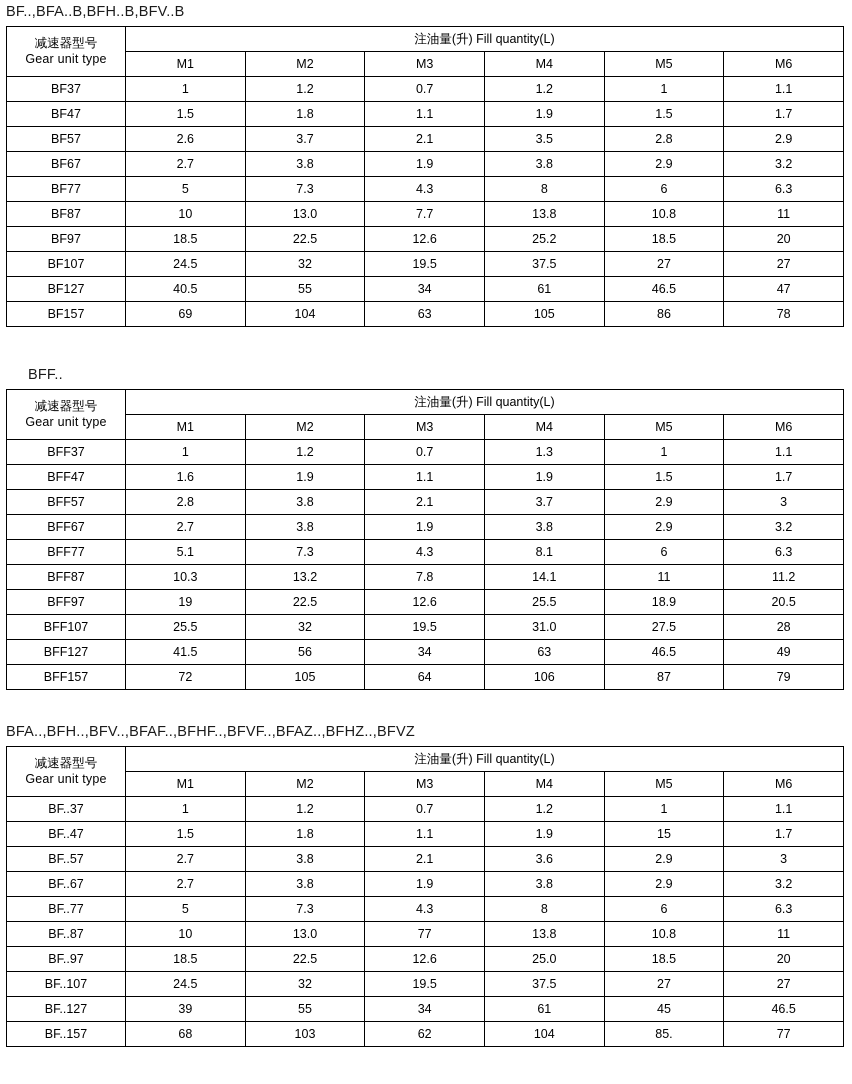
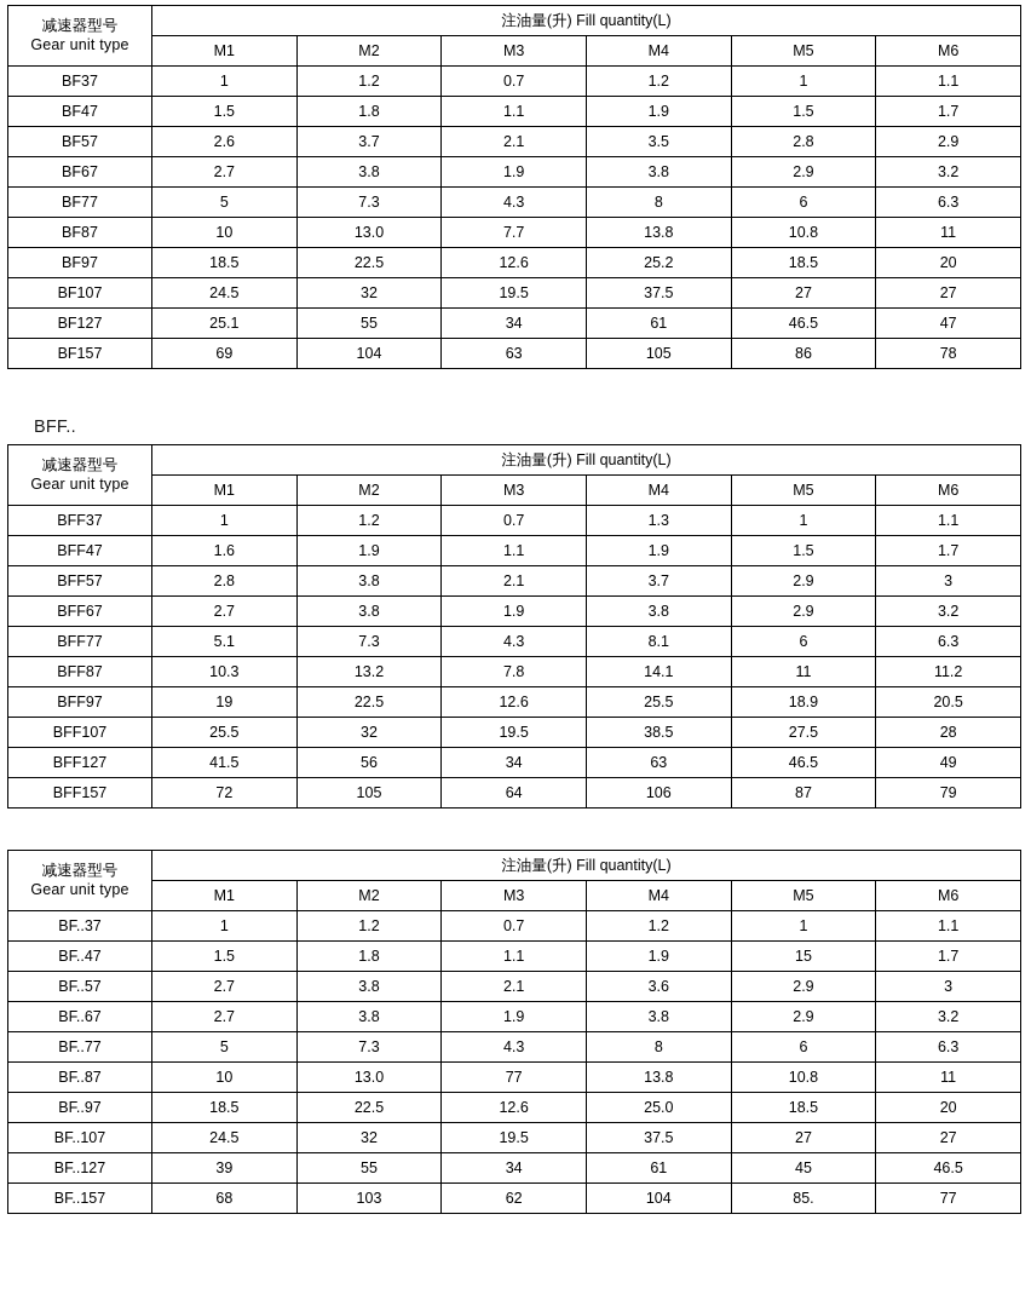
- BF..,BFA..B,BFH..B,BFV..B
  减速器型号 Gear unit type	注油量(升) Fill quantity(L)
  M1	M2	M3	M4	M5	M6
  BF37	1	1.2	0.7	1.2	1	1.1
  BF47	1.5	1.8	1.1	1.9	1.5	1.7
  BF57	2.6	3.7	2.1	3.5	2.8	2.9
  BF67	2.7	3.8	1.9	3.8	2.9	3.2
  BF77	5	7.3	4.3	8	6	6.3
  BF87	10	13.0	7.7	13.8	10.8	11
  BF97	18.5	22.5	12.6	25.2	18.5	20
  BF107	24.5	32	19.5	37.5	27	27
- BF127	40.5	55	34	61	46.5	47
+ BF127	25.1	55	34	61	46.5	47
  BF157	69	104	63	105	86	78
  BFF..
  减速器型号 Gear unit type	注油量(升) Fill quantity(L)
  M1	M2	M3	M4	M5	M6
  BFF37	1	1.2	0.7	1.3	1	1.1
  BFF47	1.6	1.9	1.1	1.9	1.5	1.7
  BFF57	2.8	3.8	2.1	3.7	2.9	3
  BFF67	2.7	3.8	1.9	3.8	2.9	3.2
  BFF77	5.1	7.3	4.3	8.1	6	6.3
  BFF87	10.3	13.2	7.8	14.1	11	11.2
  BFF97	19	22.5	12.6	25.5	18.9	20.5
- BFF107	25.5	32	19.5	31.0	27.5	28
+ BFF107	25.5	32	19.5	38.5	27.5	28
  BFF127	41.5	56	34	63	46.5	49
  BFF157	72	105	64	106	87	79
- BFA..,BFH..,BFV..,BFAF..,BFHF..,BFVF..,BFAZ..,BFHZ..,BFVZ
  减速器型号 Gear unit type	注油量(升) Fill quantity(L)
  M1	M2	M3	M4	M5	M6
  BF..37	1	1.2	0.7	1.2	1	1.1
  BF..47	1.5	1.8	1.1	1.9	15	1.7
  BF..57	2.7	3.8	2.1	3.6	2.9	3
  BF..67	2.7	3.8	1.9	3.8	2.9	3.2
  BF..77	5	7.3	4.3	8	6	6.3
  BF..87	10	13.0	77	13.8	10.8	11
  BF..97	18.5	22.5	12.6	25.0	18.5	20
  BF..107	24.5	32	19.5	37.5	27	27
  BF..127	39	55	34	61	45	46.5
  BF..157	68	103	62	104	85.	77
